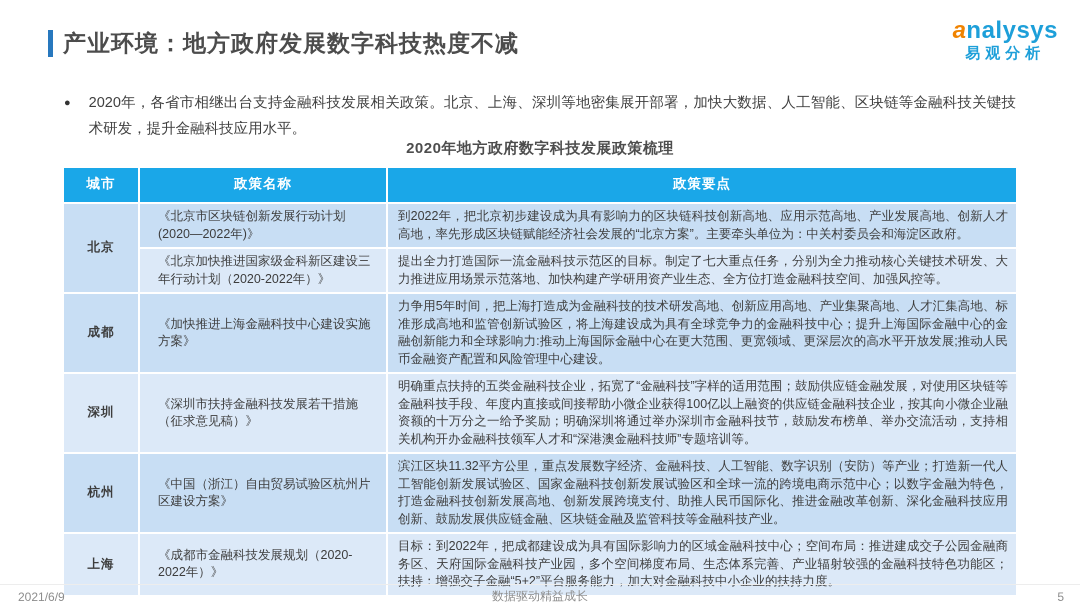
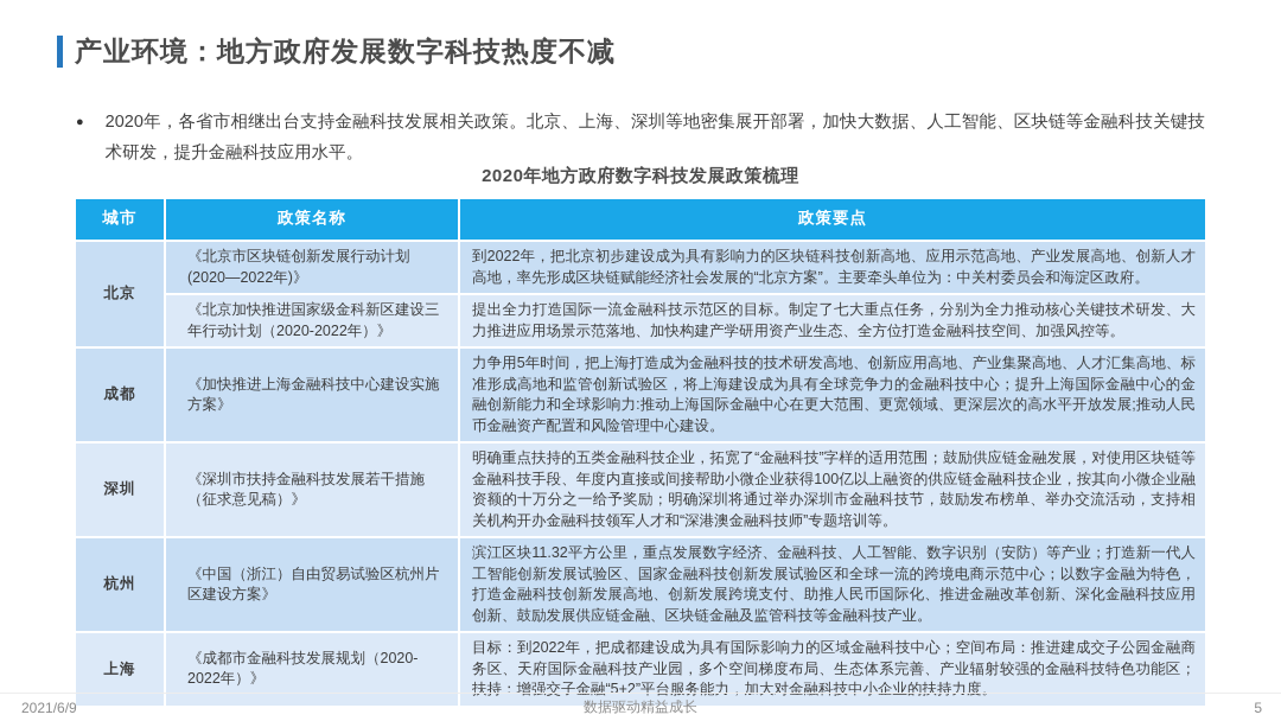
  产业环境：地方政府发展数字科技热度不减
- analysys
- 易观分析
  ●
  2020年，各省市相继出台支持金融科技发展相关政策。北京、上海、深圳等地密集展开部署，加快大数据、人工智能、区块链等金融科技关键技术研发，提升金融科技应用水平。
  2020年地方政府数字科技发展政策梳理
  城市	政策名称	政策要点
  北京	《北京市区块链创新发展行动计划(2020—2022年)》	到2022年，把北京初步建设成为具有影响力的区块链科技创新高地、应用示范高地、产业发展高地、创新人才高地，率先形成区块链赋能经济社会发展的“北京方案”。主要牵头单位为：中关村委员会和海淀区政府。
  《北京加快推进国家级金科新区建设三年行动计划（2020-2022年）》	提出全力打造国际一流金融科技示范区的目标。制定了七大重点任务，分别为全力推动核心关键技术研发、大力推进应用场景示范落地、加快构建产学研用资产业生态、全方位打造金融科技空间、加强风控等。
  成都	《加快推进上海金融科技中心建设实施方案》	力争用5年时间，把上海打造成为金融科技的技术研发高地、创新应用高地、产业集聚高地、人才汇集高地、标准形成高地和监管创新试验区，将上海建设成为具有全球竞争力的金融科技中心；提升上海国际金融中心的金融创新能力和全球影响力:推动上海国际金融中心在更大范围、更宽领域、更深层次的高水平开放发展;推动人民币金融资产配置和风险管理中心建设。
  深圳	《深圳市扶持金融科技发展若干措施（征求意见稿）》	明确重点扶持的五类金融科技企业，拓宽了“金融科技”字样的适用范围；鼓励供应链金融发展，对使用区块链等金融科技手段、年度内直接或间接帮助小微企业获得100亿以上融资的供应链金融科技企业，按其向小微企业融资额的十万分之一给予奖励；明确深圳将通过举办深圳市金融科技节，鼓励发布榜单、举办交流活动，支持相关机构开办金融科技领军人才和“深港澳金融科技师”专题培训等。
  杭州	《中国（浙江）自由贸易试验区杭州片区建设方案》	滨江区块11.32平方公里，重点发展数字经济、金融科技、人工智能、数字识别（安防）等产业；打造新一代人工智能创新发展试验区、国家金融科技创新发展试验区和全球一流的跨境电商示范中心；以数字金融为特色，打造金融科技创新发展高地、创新发展跨境支付、助推人民币国际化、推进金融改革创新、深化金融科技应用创新、鼓励发展供应链金融、区块链金融及监管科技等金融科技产业。
  上海	《成都市金融科技发展规划（2020-2022年）》	目标：到2022年，把成都建设成为具有国际影响力的区域金融科技中心；空间布局：推进建成交子公园金融商务区、天府国际金融科技产业园，多个空间梯度布局、生态体系完善、产业辐射较强的金融科技特色功能区；扶持：增强交子金融“5+2”平台服务能力，加大对金融科技中小企业的扶持力度。
  2021/6/9
  数据驱动精益成长
  5
